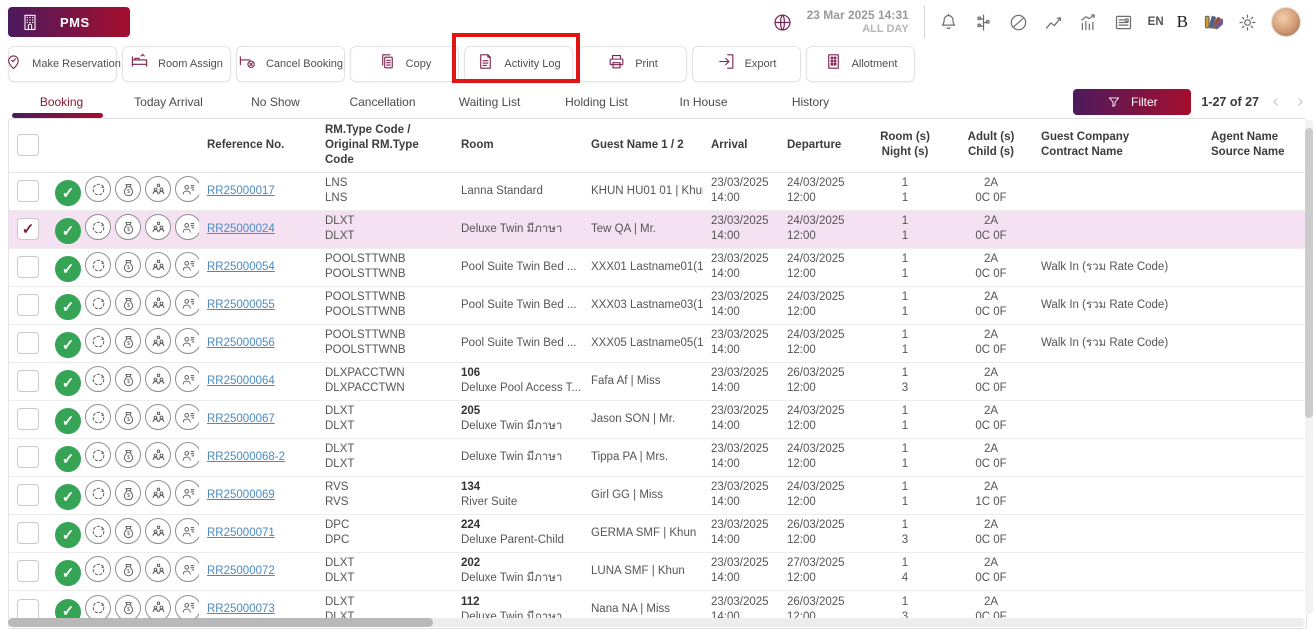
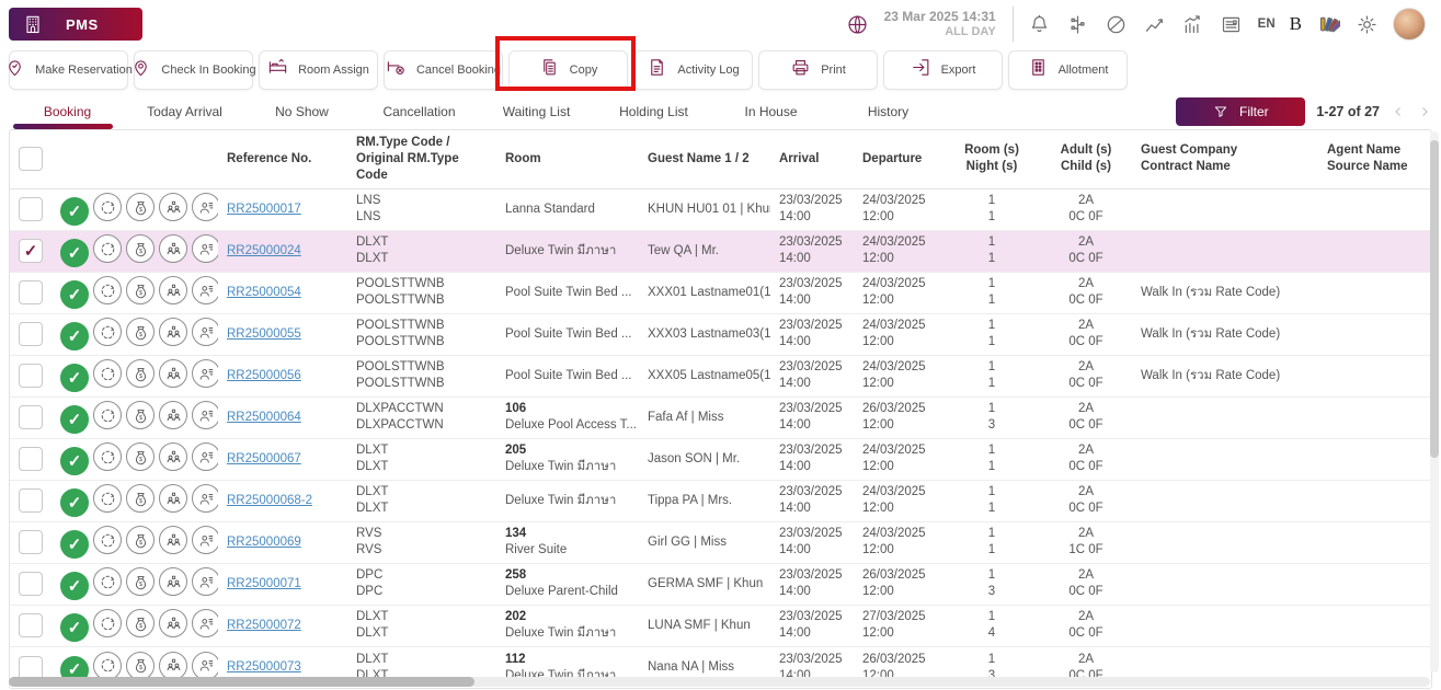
  PMS
  23 Mar 2025 14:31
  ALL DAY
  EN
  B
  Make Reservation
+ Check In Booking
  Room Assign
  Cancel Booking
  Copy
  Activity Log
  Print
  Export
  Allotment
  Booking
  Today Arrival
  No Show
  Cancellation
  Waiting List
  Holding List
  In House
  History
  Filter
  1-27 of 27
  		Reference No.	RM.Type Code /Original RM.Type Code	Room	Guest Name 1 / 2	Arrival	Departure	Room (s)Night (s)	Adult (s)Child (s)	Guest CompanyContract Name	Agent NameSource Name
  	✓	RR25000017	LNSLNS	Lanna Standard	KHUN HU01 01 | Khu	23/03/202514:00	24/03/202512:00	11	2A0C 0F
  ✓	✓	RR25000024	DLXTDLXT	Deluxe Twin มีภาษา	Tew QA | Mr.	23/03/202514:00	24/03/202512:00	11	2A0C 0F
  	✓	RR25000054	POOLSTTWNBPOOLSTTWNB	Pool Suite Twin Bed ...	XXX01 Lastname01(1	23/03/202514:00	24/03/202512:00	11	2A0C 0F	Walk In (รวม Rate Code)
  	✓	RR25000055	POOLSTTWNBPOOLSTTWNB	Pool Suite Twin Bed ...	XXX03 Lastname03(1	23/03/202514:00	24/03/202512:00	11	2A0C 0F	Walk In (รวม Rate Code)
  	✓	RR25000056	POOLSTTWNBPOOLSTTWNB	Pool Suite Twin Bed ...	XXX05 Lastname05(1	23/03/202514:00	24/03/202512:00	11	2A0C 0F	Walk In (รวม Rate Code)
  	✓	RR25000064	DLXPACCTWNDLXPACCTWN	106Deluxe Pool Access T...	Fafa Af | Miss	23/03/202514:00	26/03/202512:00	13	2A0C 0F
  	✓	RR25000067	DLXTDLXT	205Deluxe Twin มีภาษา	Jason SON | Mr.	23/03/202514:00	24/03/202512:00	11	2A0C 0F
  	✓	RR25000068-2	DLXTDLXT	Deluxe Twin มีภาษา	Tippa PA | Mrs.	23/03/202514:00	24/03/202512:00	11	2A0C 0F
  	✓	RR25000069	RVSRVS	134River Suite	Girl GG | Miss	23/03/202514:00	24/03/202512:00	11	2A1C 0F
- 	✓	RR25000071	DPCDPC	224Deluxe Parent-Child	GERMA SMF | Khun	23/03/202514:00	26/03/202512:00	13	2A0C 0F
+ 	✓	RR25000071	DPCDPC	258Deluxe Parent-Child	GERMA SMF | Khun	23/03/202514:00	26/03/202512:00	13	2A0C 0F
  	✓	RR25000072	DLXTDLXT	202Deluxe Twin มีภาษา	LUNA SMF | Khun	23/03/202514:00	27/03/202512:00	14	2A0C 0F
  	✓	RR25000073	DLXTDLXT	112Deluxe Twin มีภาษา	Nana NA | Miss	23/03/202514:00	26/03/202512:00	13	2A0C 0F
